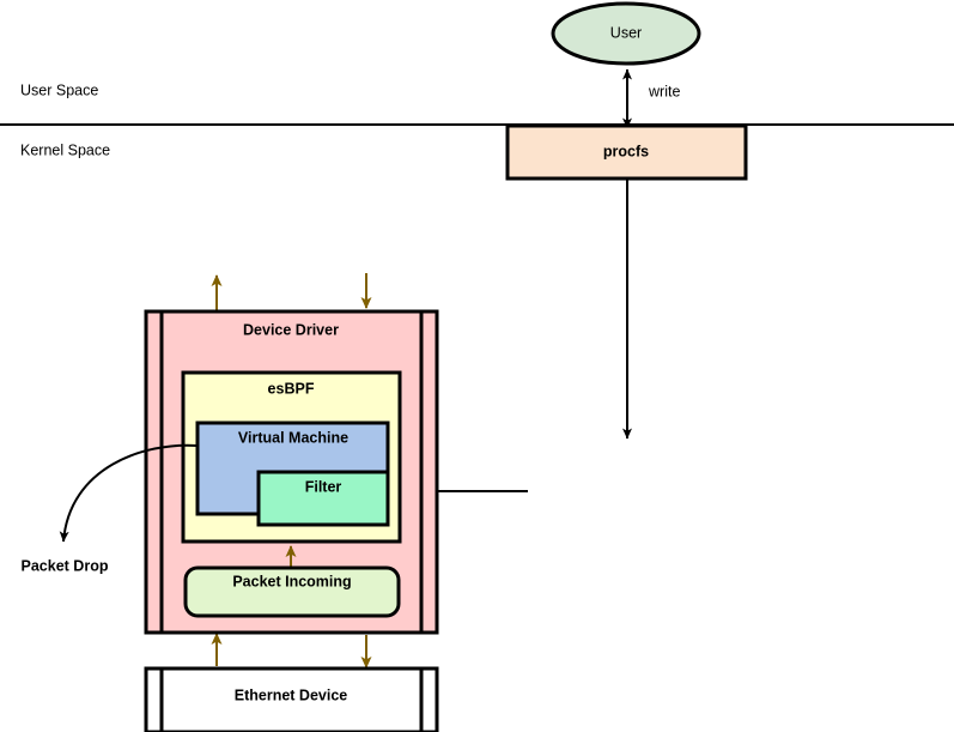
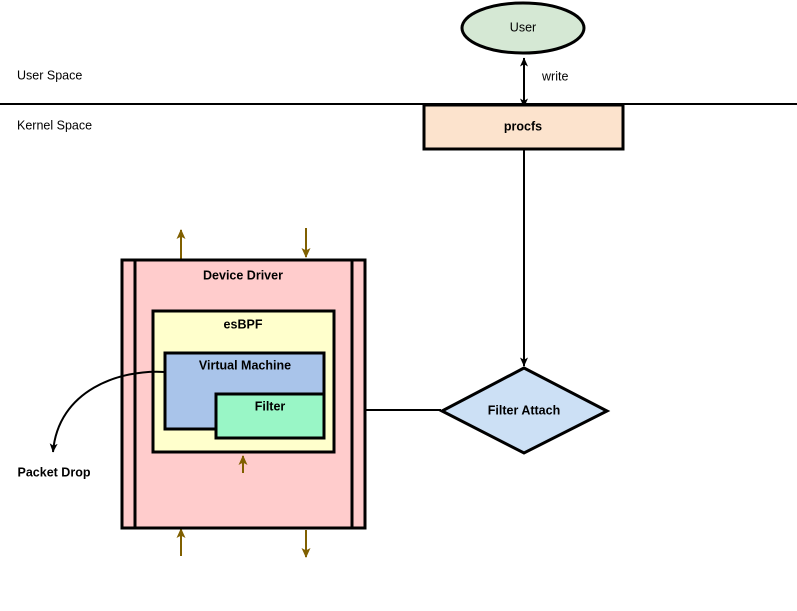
  User Space
  Kernel Space
  write
  Device Driver
  esBPF
  Virtual Machine
  Filter
- Packet Incoming
- Ethernet Device
  procfs
  User
+ Filter Attach
  Packet Drop
